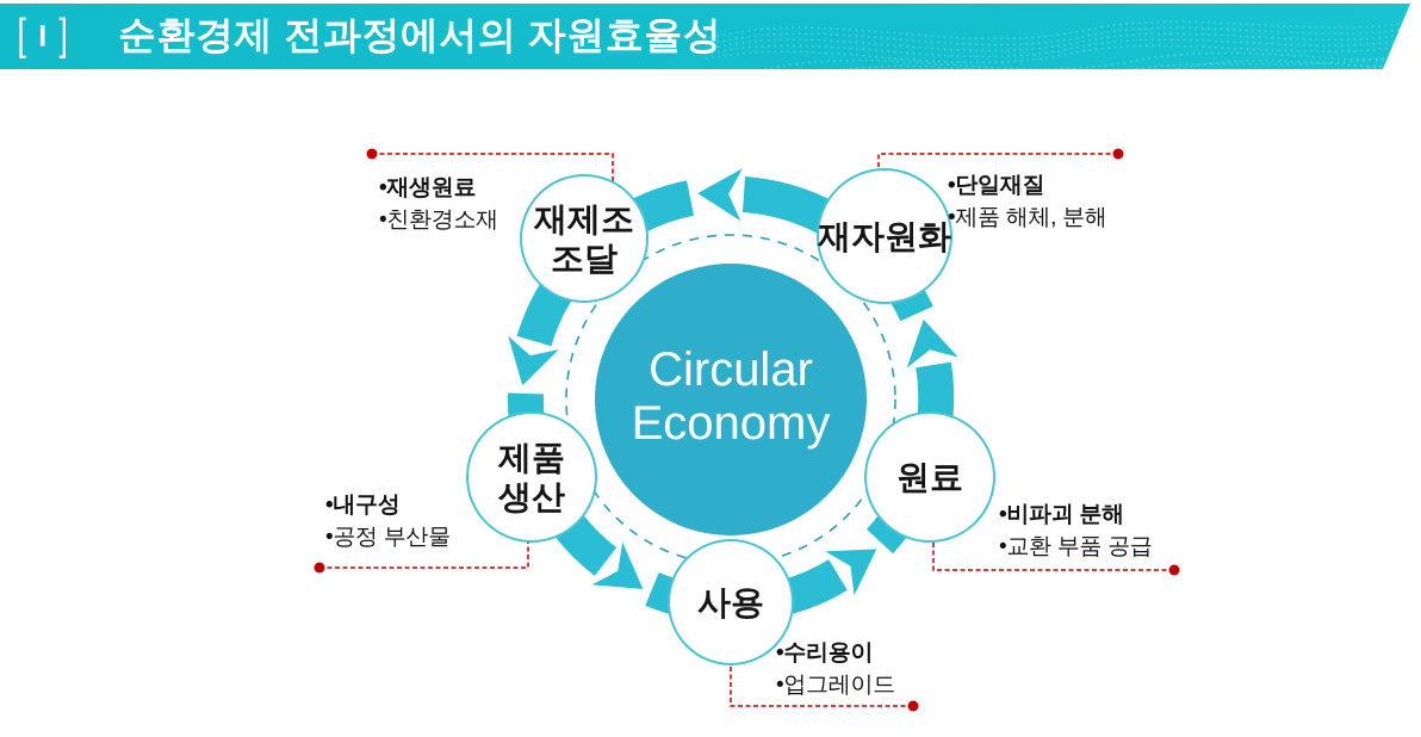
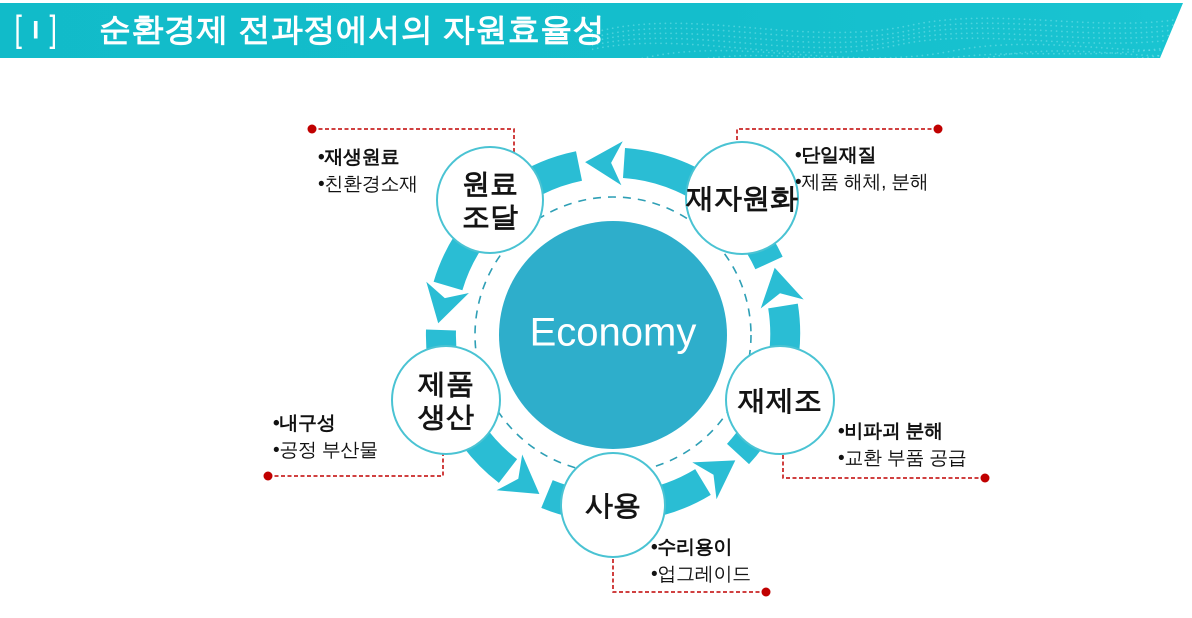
  [
  I
  ]
  순환경제 전과정에서의 자원효율성
- Circular
  Economy
- 재제조
+ 원료
  조달
  제품
  생산
  사용
- 원료
+ 재제조
  재자원화
  •재생원료
  •친환경소재
  •단일재질
  •제품 해체, 분해
  •내구성
  •공정 부산물
  •비파괴 분해
  •교환 부품 공급
  •수리용이
  •업그레이드
